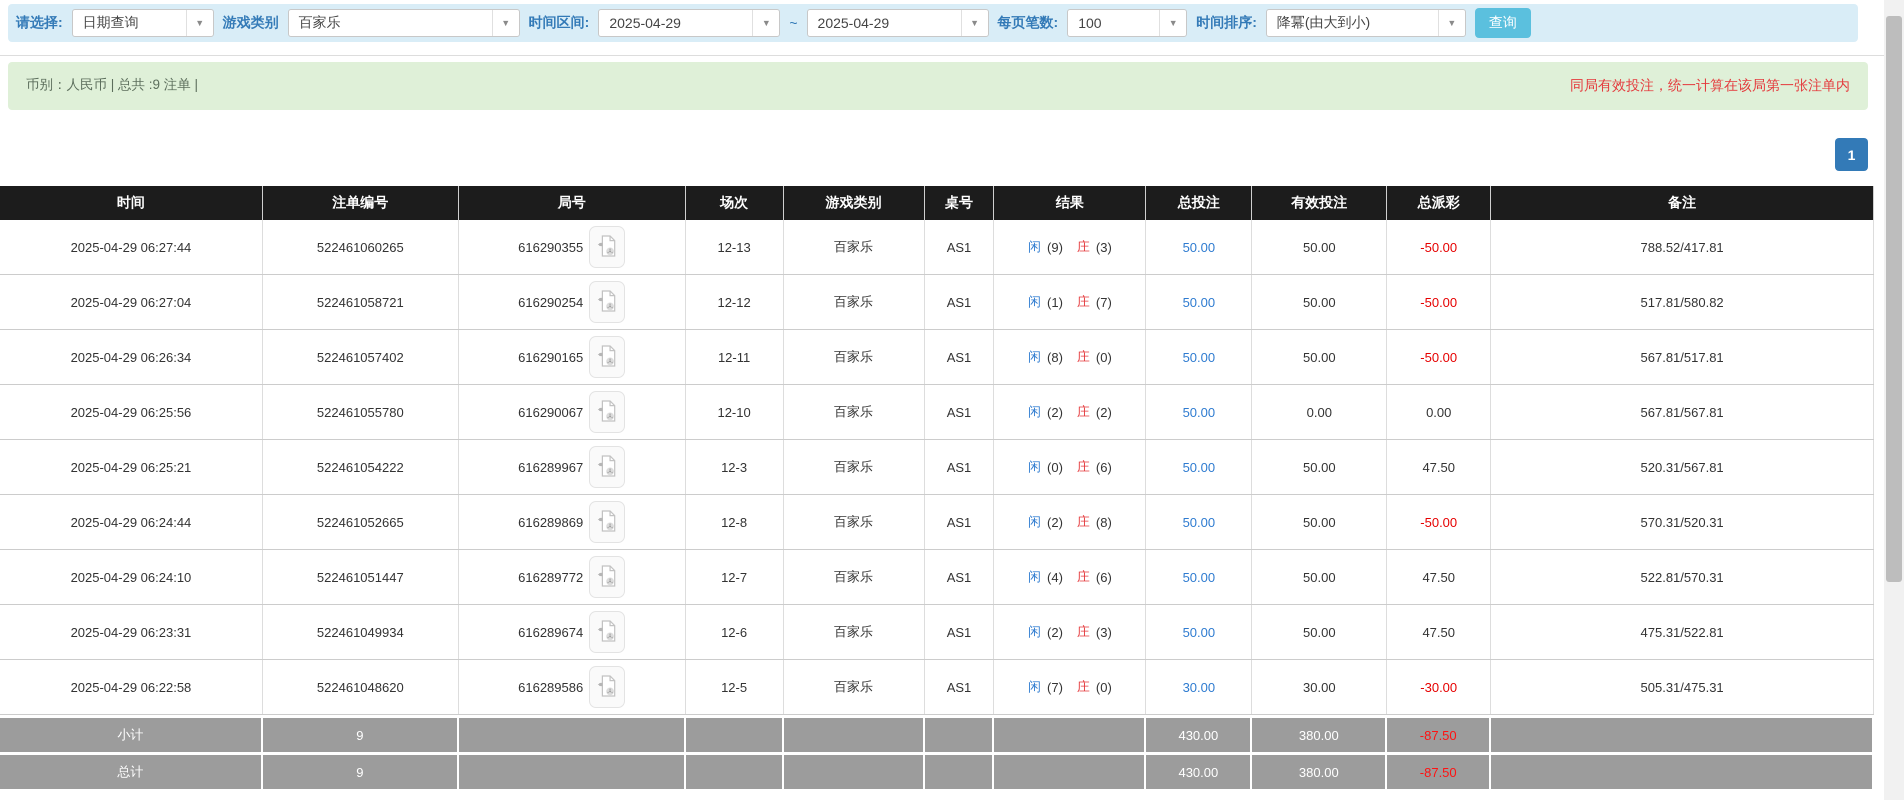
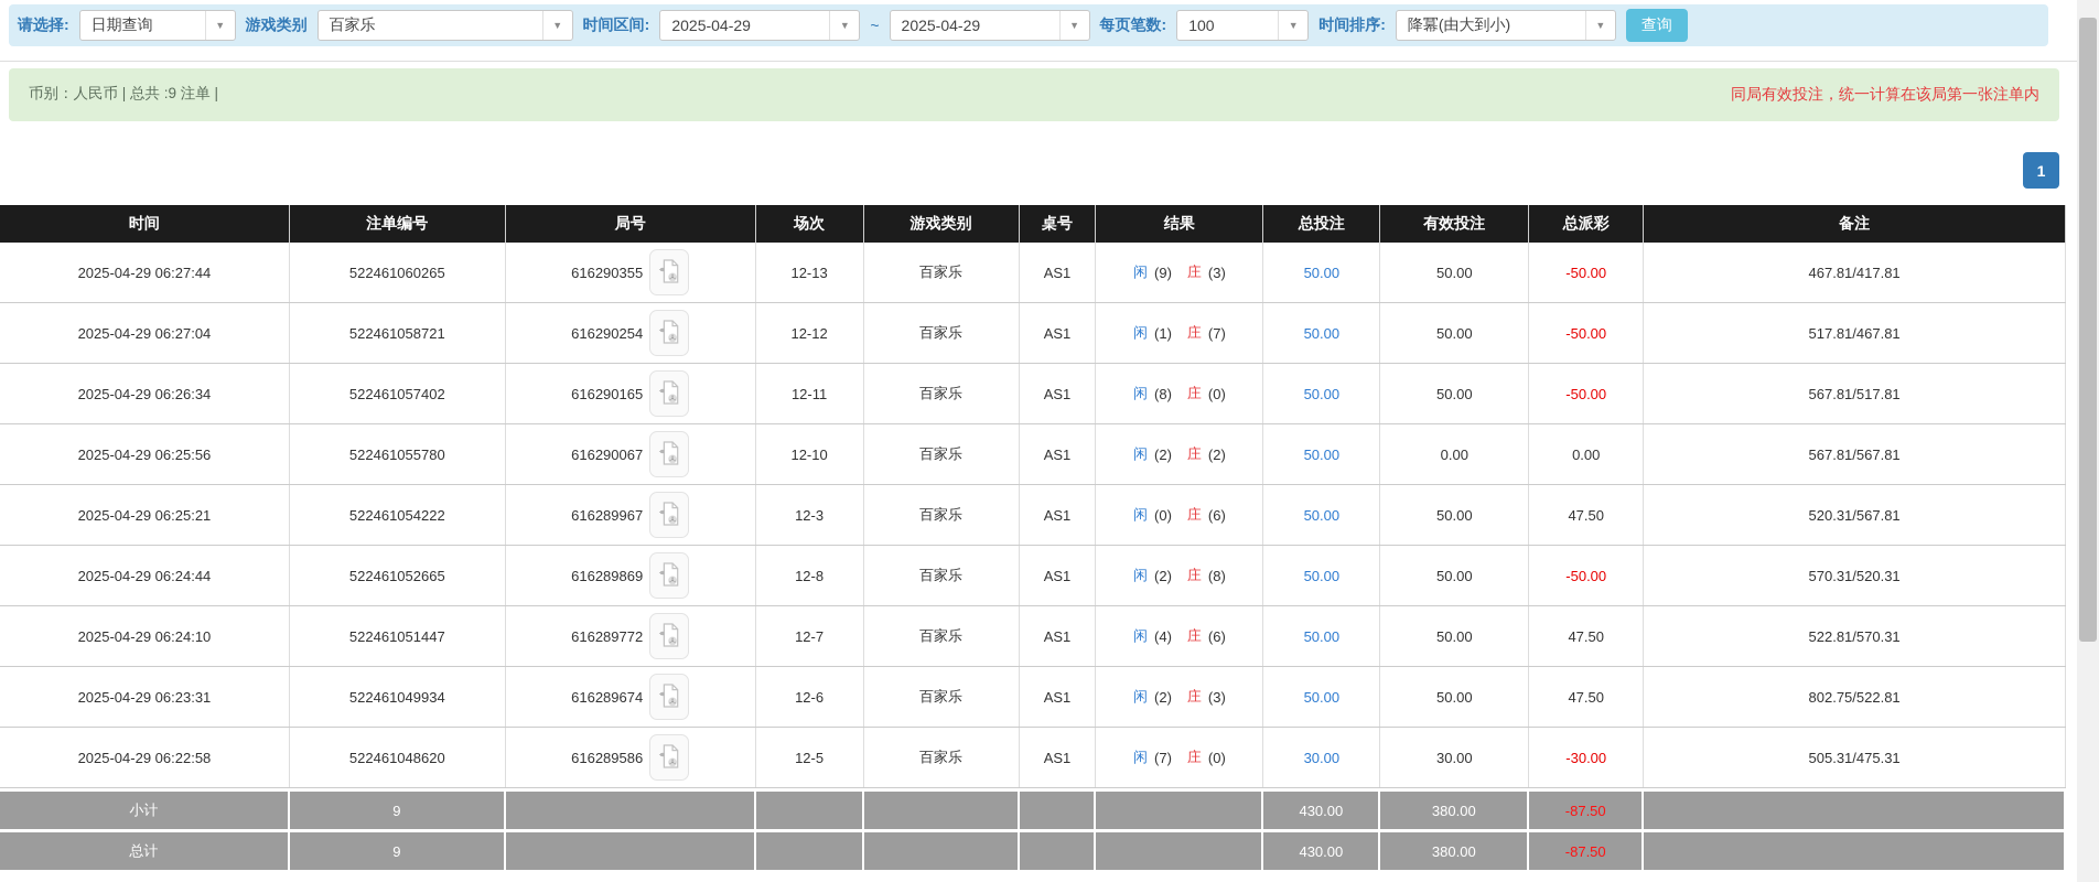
  请选择:
  日期查询
  ▼
  游戏类别
  百家乐
  ▼
  时间区间:
  2025-04-29
  ▼
  ~
  2025-04-29
  ▼
  每页笔数:
  100
  ▼
  时间排序:
  降冪(由大到小)
  ▼
  查询
  币别：人民币 | 总共 :9 注单 |
  同局有效投注，统一计算在该局第一张注单内
  1
  时间
  注单编号
  局号
  场次
  游戏类别
  桌号
  结果
  总投注
  有效投注
  总派彩
  备注
  2025-04-29 06:27:44
  522461060265
  616290355
  12-13
  百家乐
  AS1
  闲
  (9)
  庄
  (3)
  50.00
  50.00
  -50.00
- 788.52/417.81
+ 467.81/417.81
  2025-04-29 06:27:04
  522461058721
  616290254
  12-12
  百家乐
  AS1
  闲
  (1)
  庄
  (7)
  50.00
  50.00
  -50.00
- 517.81/580.82
+ 517.81/467.81
  2025-04-29 06:26:34
  522461057402
  616290165
  12-11
  百家乐
  AS1
  闲
  (8)
  庄
  (0)
  50.00
  50.00
  -50.00
  567.81/517.81
  2025-04-29 06:25:56
  522461055780
  616290067
  12-10
  百家乐
  AS1
  闲
  (2)
  庄
  (2)
  50.00
  0.00
  0.00
  567.81/567.81
  2025-04-29 06:25:21
  522461054222
  616289967
  12-3
  百家乐
  AS1
  闲
  (0)
  庄
  (6)
  50.00
  50.00
  47.50
  520.31/567.81
  2025-04-29 06:24:44
  522461052665
  616289869
  12-8
  百家乐
  AS1
  闲
  (2)
  庄
  (8)
  50.00
  50.00
  -50.00
  570.31/520.31
  2025-04-29 06:24:10
  522461051447
  616289772
  12-7
  百家乐
  AS1
  闲
  (4)
  庄
  (6)
  50.00
  50.00
  47.50
  522.81/570.31
  2025-04-29 06:23:31
  522461049934
  616289674
  12-6
  百家乐
  AS1
  闲
  (2)
  庄
  (3)
  50.00
  50.00
  47.50
- 475.31/522.81
+ 802.75/522.81
  2025-04-29 06:22:58
  522461048620
  616289586
  12-5
  百家乐
  AS1
  闲
  (7)
  庄
  (0)
  30.00
  30.00
  -30.00
  505.31/475.31
  小计
  9
  430.00
  380.00
  -87.50
  总计
  9
  430.00
  380.00
  -87.50
